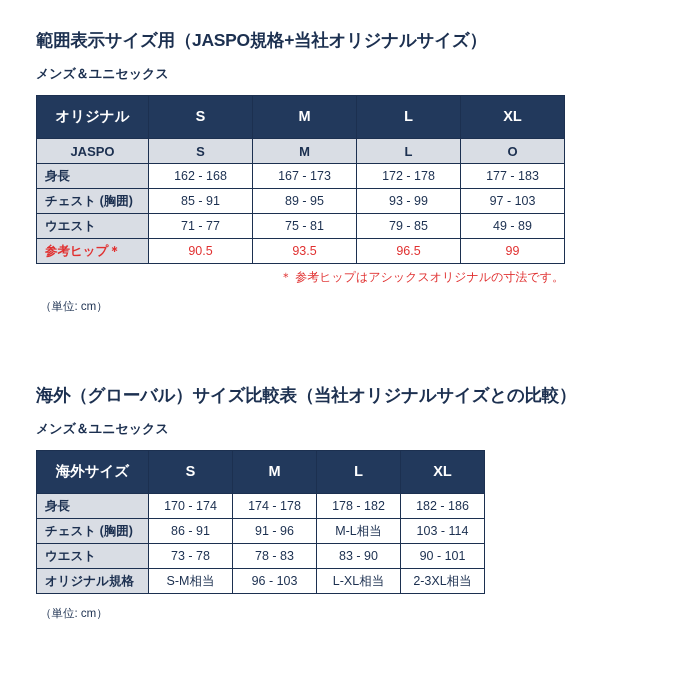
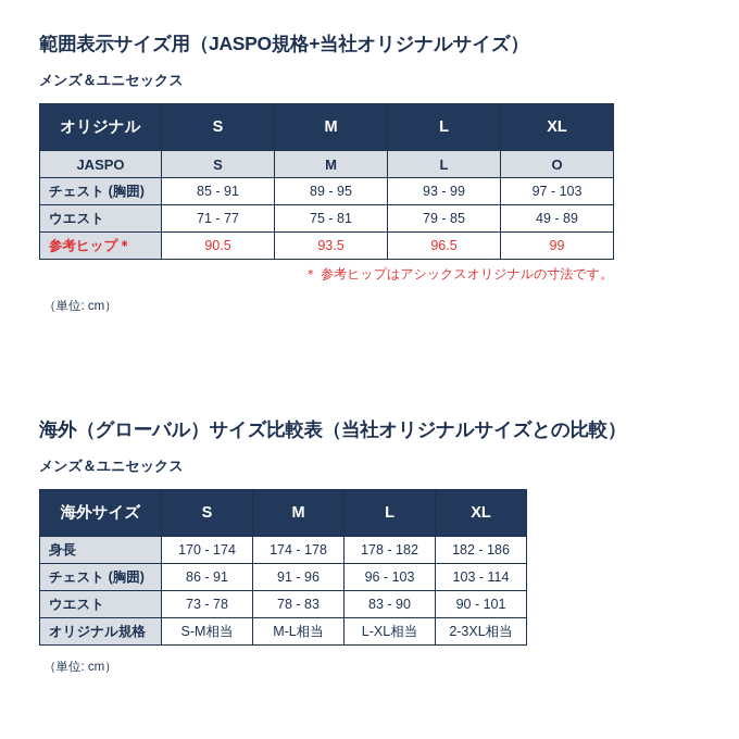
  範囲表示サイズ用（JASPO規格+当社オリジナルサイズ）
  メンズ＆ユニセックス
  オリジナル	S	M	L	XL
  JASPO	S	M	L	O
- 身長	162 - 168	167 - 173	172 - 178	177 - 183
  チェスト (胸囲)	85 - 91	89 - 95	93 - 99	97 - 103
  ウエスト	71 - 77	75 - 81	79 - 85	49 - 89
  参考ヒップ＊	90.5	93.5	96.5	99
  ＊ 参考ヒップはアシックスオリジナルの寸法です。
  （単位: cm）
  海外（グローバル）サイズ比較表（当社オリジナルサイズとの比較）
  メンズ＆ユニセックス
  海外サイズ	S	M	L	XL
  身長	170 - 174	174 - 178	178 - 182	182 - 186
- チェスト (胸囲)	86 - 91	91 - 96	M-L相当	103 - 114
+ チェスト (胸囲)	86 - 91	91 - 96	96 - 103	103 - 114
  ウエスト	73 - 78	78 - 83	83 - 90	90 - 101
- オリジナル規格	S-M相当	96 - 103	L-XL相当	2-3XL相当
+ オリジナル規格	S-M相当	M-L相当	L-XL相当	2-3XL相当
  （単位: cm）
